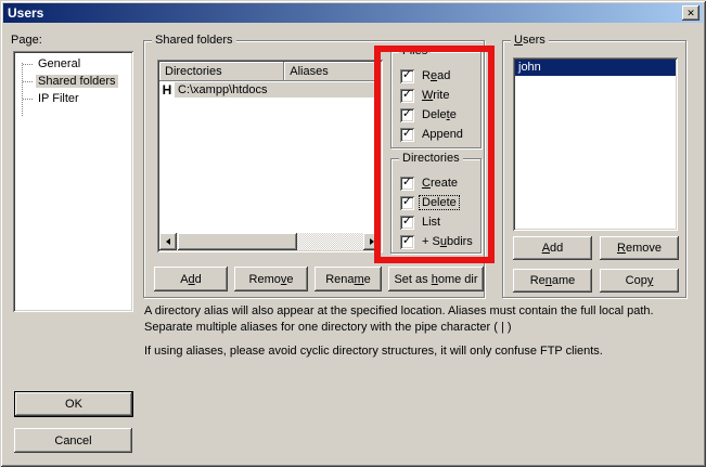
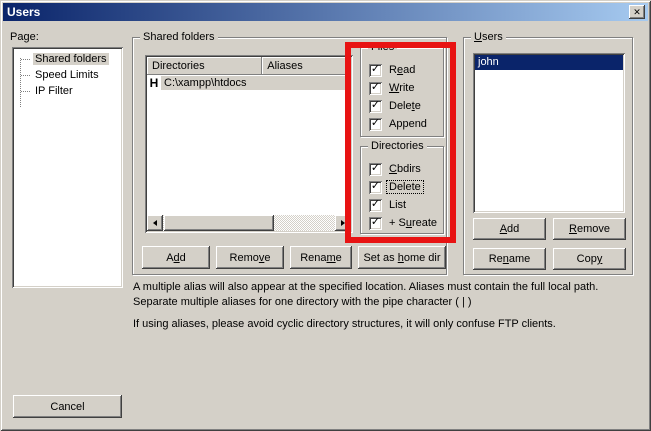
  Users
  ✕
  Page:
- General
  Shared folders
+ Speed Limits
  IP Filter
  Shared folders
  Directories
  Aliases
  H
  C:\xampp\htdocs
  Add
  Remove
  Rename
  Set as home dir
  Files
  ✓
  Read
  ✓
  Write
  ✓
  Delete
  ✓
  Append
  Directories
  ✓
- Create
+ Cbdirs
  ✓
  Delete
  ✓
  List
  ✓
- + Subdirs
+ + Sureate
  Users
  john
  Add
  Remove
  Rename
  Copy
- A directory alias will also appear at the specified location. Aliases must contain the full local path. Separate multiple aliases for one directory with the pipe character ( | )
+ A multiple alias will also appear at the specified location. Aliases must contain the full local path. Separate multiple aliases for one directory with the pipe character ( | )
  If using aliases, please avoid cyclic directory structures, it will only confuse FTP clients.
- OK
  Cancel
